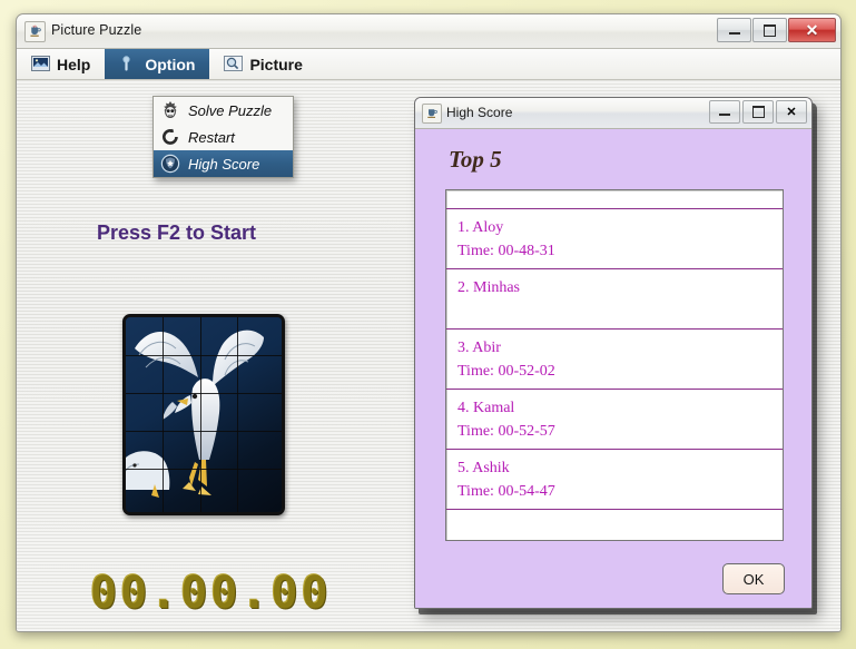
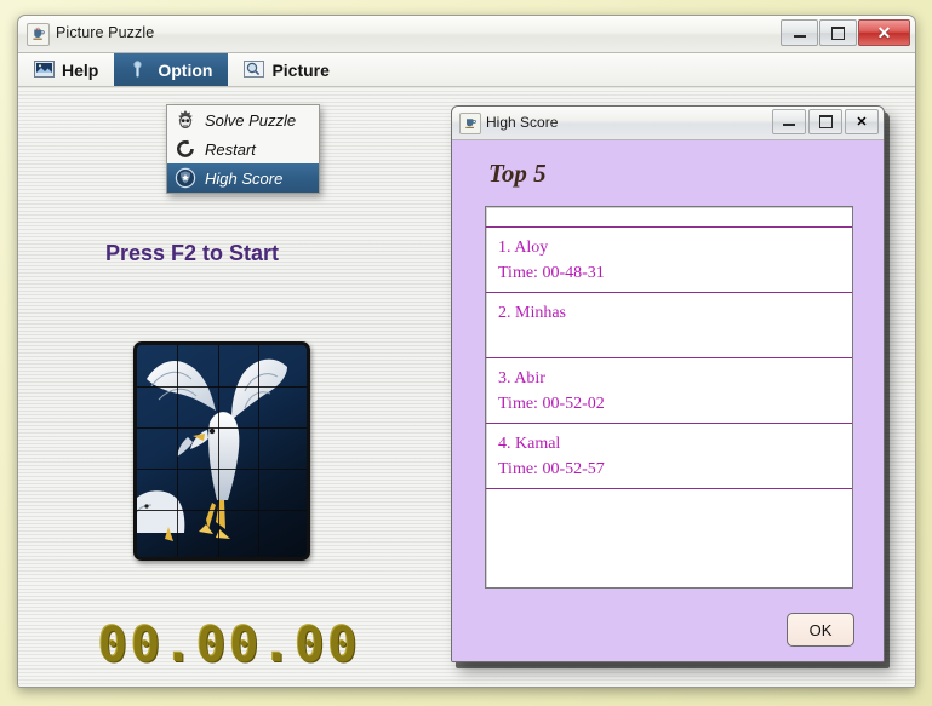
  Picture Puzzle
  ✕
  Help
  Option
  Picture
  Press F2 to Start
  00.00.00
  Solve Puzzle
  Restart
  High Score
  High Score
  ✕
  Top 5
  1. Aloy
  Time: 00-48-31
  2. Minhas
  3. Abir
  Time: 00-52-02
  4. Kamal
  Time: 00-52-57
- 5. Ashik
- Time: 00-54-47
  OK
